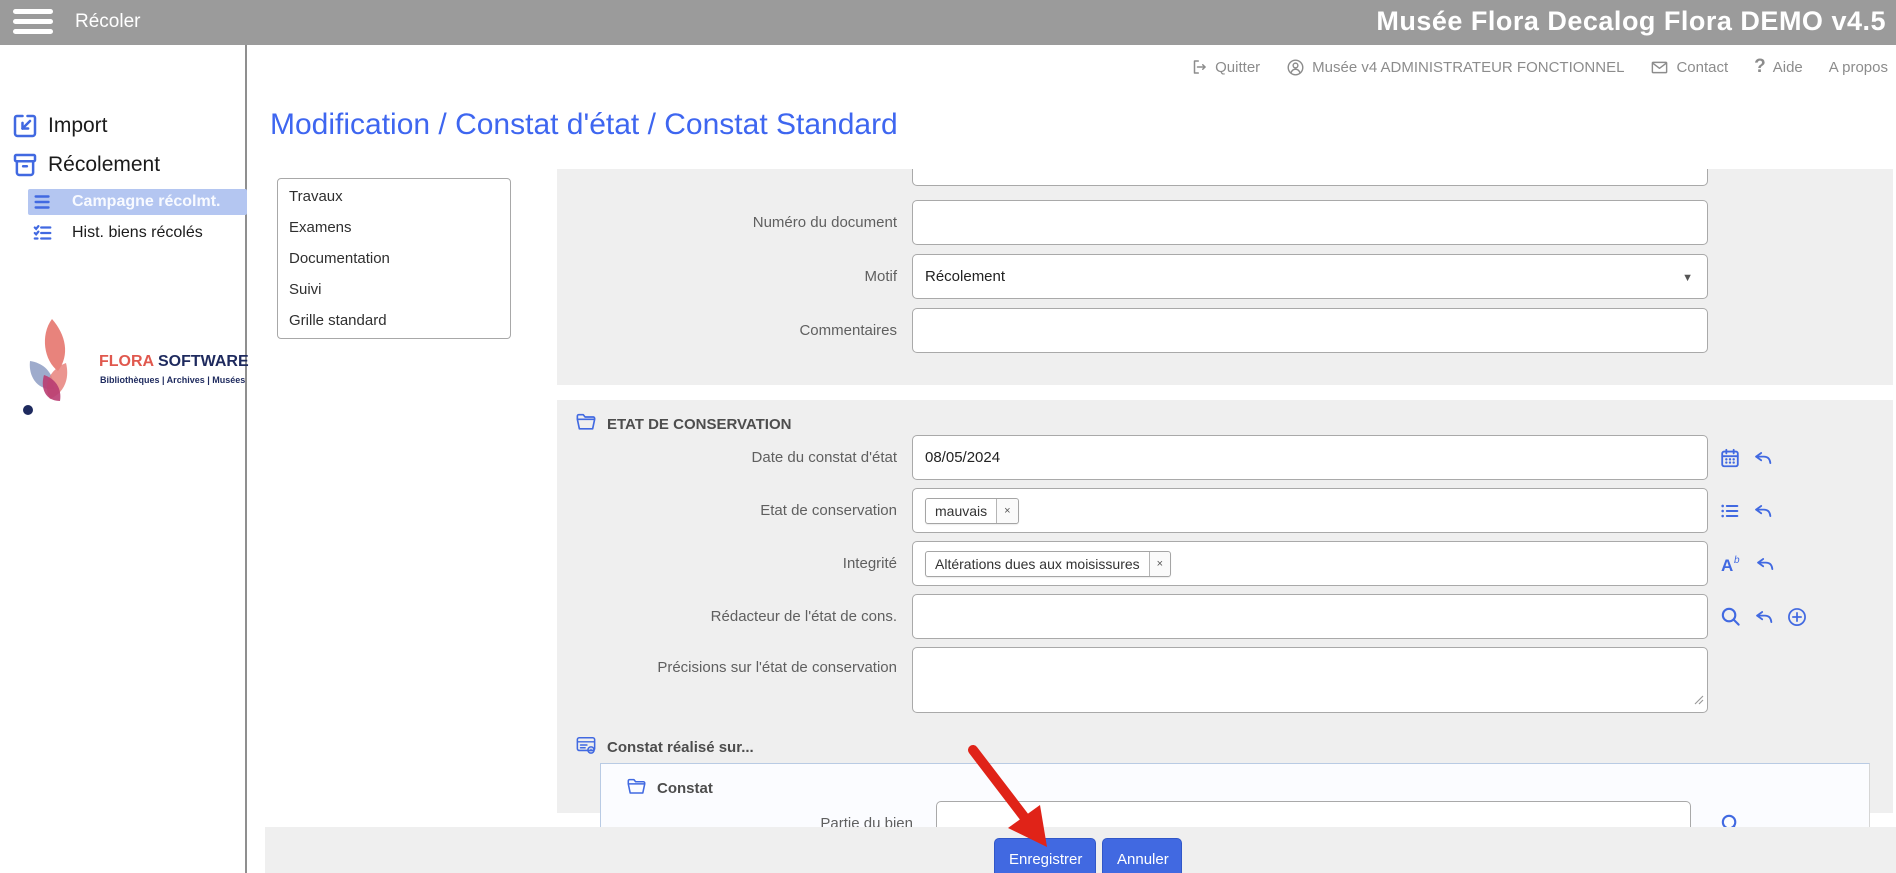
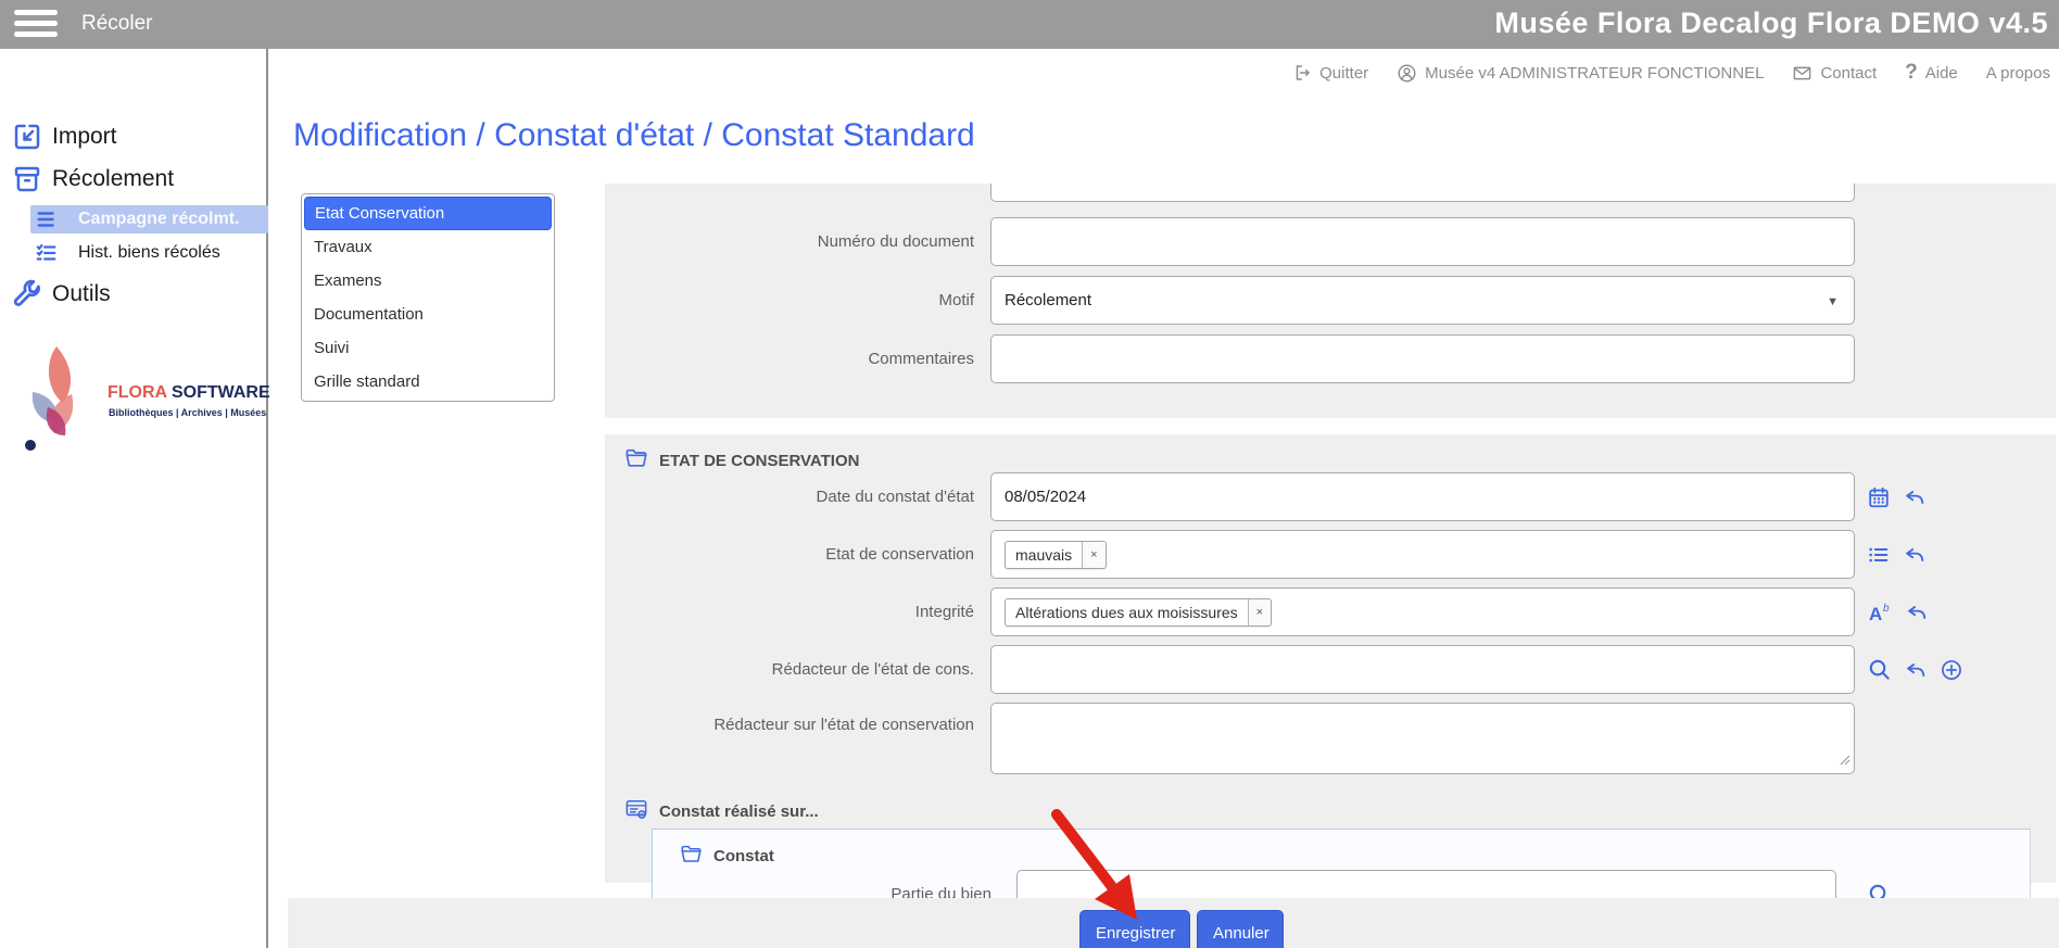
  Récoler
  Musée Flora Decalog Flora DEMO v4.5
  Import
  Récolement
  Campagne récolmt.
  Hist. biens récolés
+ Outils
  FLORA SOFTWARE
  Bibliothèques | Archives | Musées
  Quitter
  Musée v4 ADMINISTRATEUR FONCTIONNEL
  Contact
  ?
  Aide
  A propos
  Modification / Constat d'état / Constat Standard
+ Etat Conservation
  Travaux
  Examens
  Documentation
  Suivi
  Grille standard
  Numéro du document
  Motif
  Récolement
  ▼
  Commentaires
  ETAT DE CONSERVATION
  Date du constat d'état
  08/05/2024
  Etat de conservation
  mauvais
  ×
  Integrité
  Altérations dues aux moisissures
  ×
  A
  b
  Rédacteur de l'état de cons.
- Précisions sur l'état de conservation
+ Rédacteur sur l'état de conservation
  Constat réalisé sur...
  Constat
  Partie du bien
  Enregistrer
  Annuler
